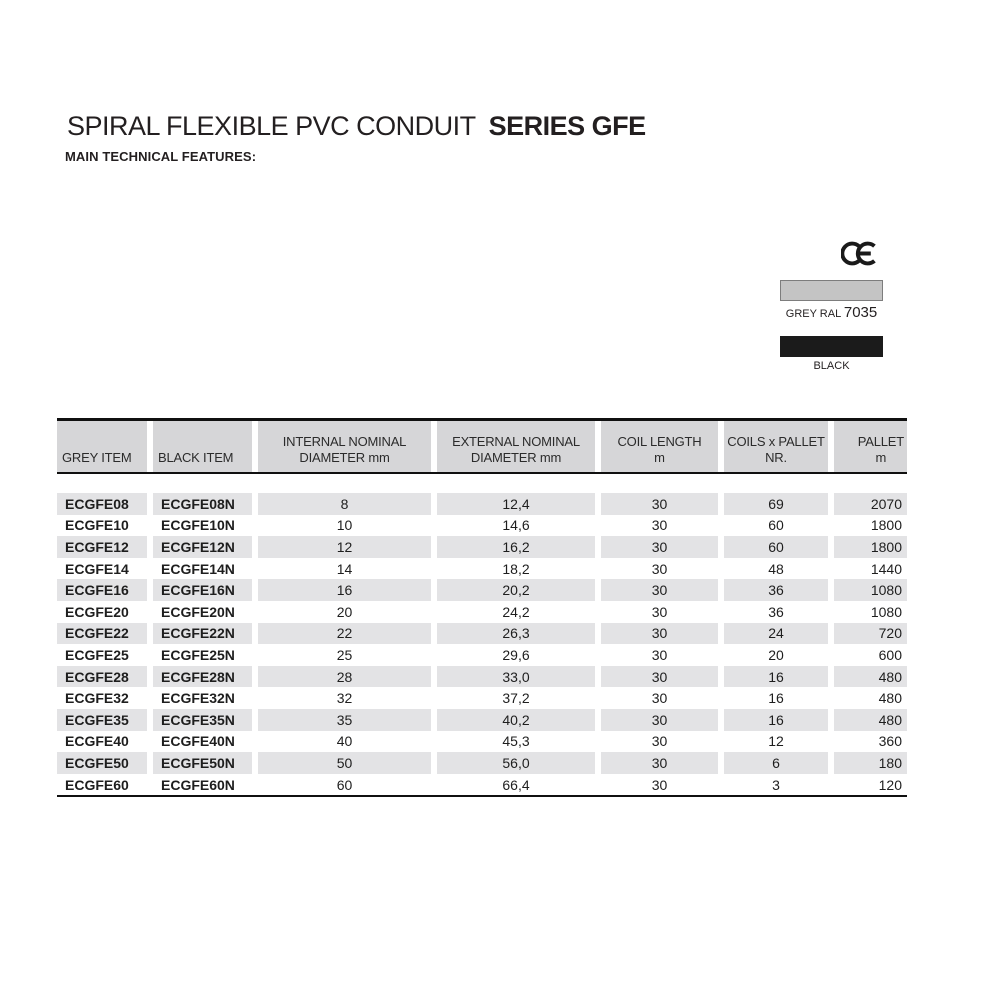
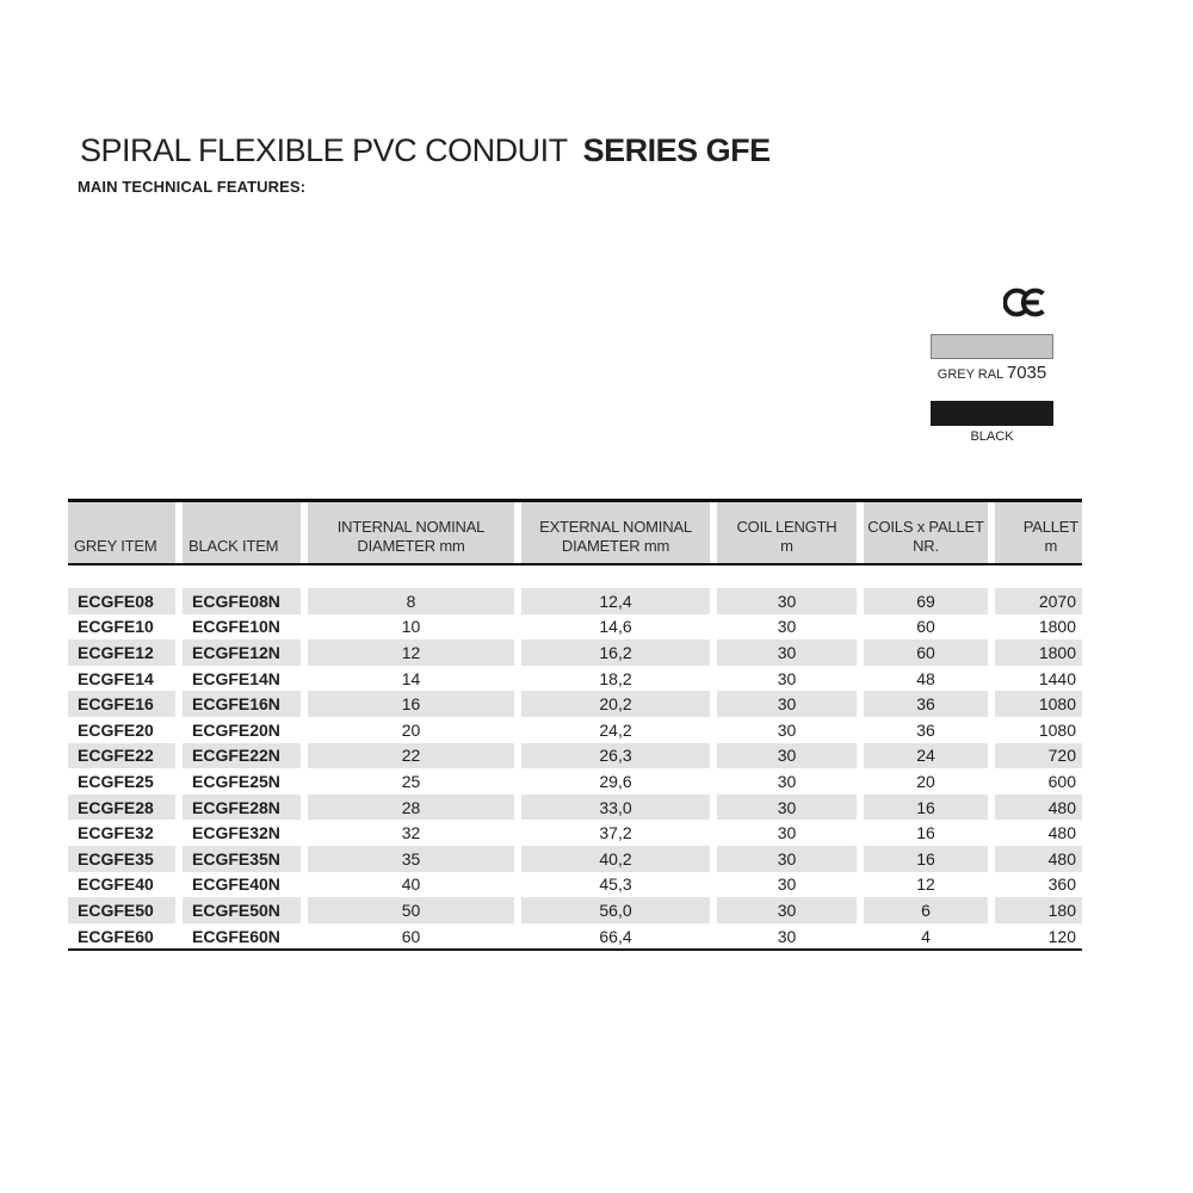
  SPIRAL FLEXIBLE PVC CONDUIT SERIES GFE
  MAIN TECHNICAL FEATURES:
  GREY RAL 7035
  BLACK
  GREY ITEM
  BLACK ITEM
  INTERNAL NOMINAL
  DIAMETER mm
  EXTERNAL NOMINAL
  DIAMETER mm
  COIL LENGTH
  m
  COILS x PALLET
  NR.
  PALLET
  m
  ECGFE08
  ECGFE08N
  8
  12,4
  30
  69
  2070
  ECGFE10
  ECGFE10N
  10
  14,6
  30
  60
  1800
  ECGFE12
  ECGFE12N
  12
  16,2
  30
  60
  1800
  ECGFE14
  ECGFE14N
  14
  18,2
  30
  48
  1440
  ECGFE16
  ECGFE16N
  16
  20,2
  30
  36
  1080
  ECGFE20
  ECGFE20N
  20
  24,2
  30
  36
  1080
  ECGFE22
  ECGFE22N
  22
  26,3
  30
  24
  720
  ECGFE25
  ECGFE25N
  25
  29,6
  30
  20
  600
  ECGFE28
  ECGFE28N
  28
  33,0
  30
  16
  480
  ECGFE32
  ECGFE32N
  32
  37,2
  30
  16
  480
  ECGFE35
  ECGFE35N
  35
  40,2
  30
  16
  480
  ECGFE40
  ECGFE40N
  40
  45,3
  30
  12
  360
  ECGFE50
  ECGFE50N
  50
  56,0
  30
  6
  180
  ECGFE60
  ECGFE60N
  60
  66,4
  30
- 3
+ 4
  120
